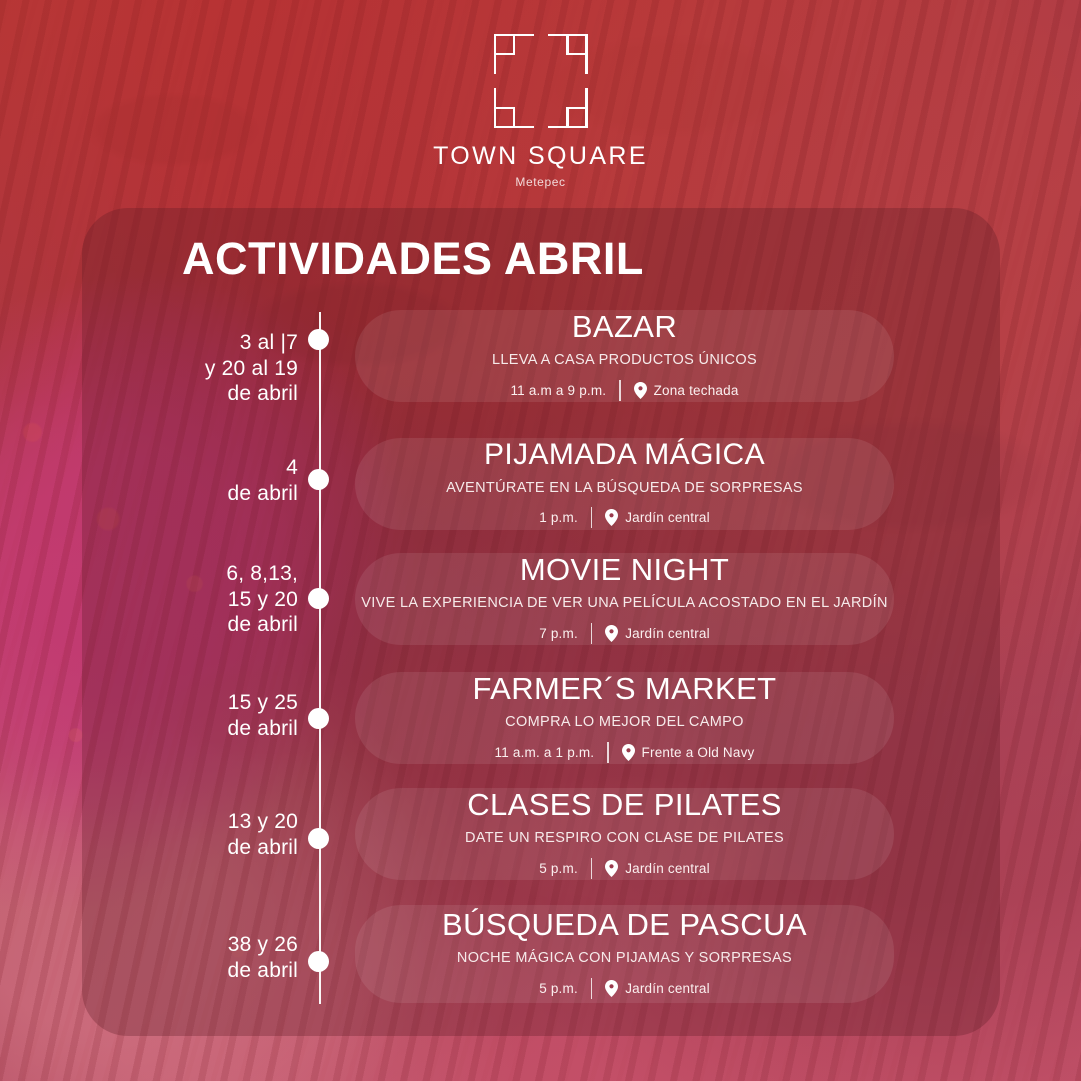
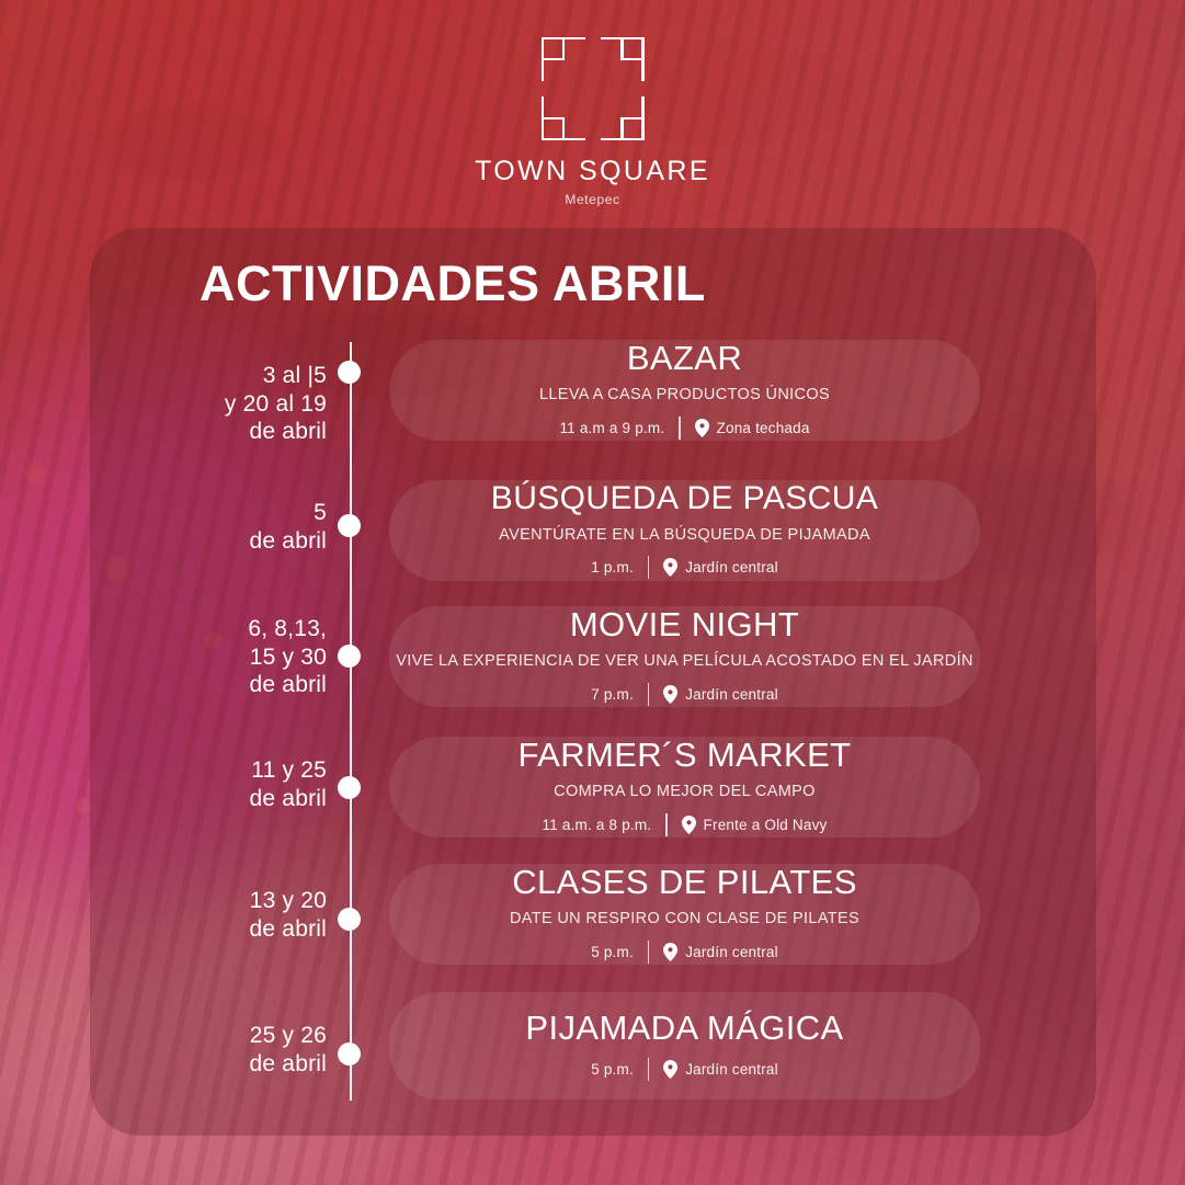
  TOWN SQUARE
  Metepec
  ACTIVIDADES ABRIL
- 3 al |7
+ 3 al |5
  y 20 al 19
  de abril
  BAZAR
  LLEVA A CASA PRODUCTOS ÚNICOS
  11 a.m a 9 p.m.
  Zona techada
- 4
+ 5
  de abril
- PIJAMADA MÁGICA
+ BÚSQUEDA DE PASCUA
- AVENTÚRATE EN LA BÚSQUEDA DE SORPRESAS
+ AVENTÚRATE EN LA BÚSQUEDA DE PIJAMADA
  1 p.m.
  Jardín central
  6, 8,13,
- 15 y 20
+ 15 y 30
  de abril
  MOVIE NIGHT
  VIVE LA EXPERIENCIA DE VER UNA PELÍCULA ACOSTADO EN EL JARDÍN
  7 p.m.
  Jardín central
- 15 y 25
+ 11 y 25
  de abril
  FARMER´S MARKET
  COMPRA LO MEJOR DEL CAMPO
- 11 a.m. a 1 p.m.
+ 11 a.m. a 8 p.m.
  Frente a Old Navy
  13 y 20
  de abril
  CLASES DE PILATES
  DATE UN RESPIRO CON CLASE DE PILATES
  5 p.m.
  Jardín central
- 38 y 26
+ 25 y 26
  de abril
- BÚSQUEDA DE PASCUA
+ PIJAMADA MÁGICA
- NOCHE MÁGICA CON PIJAMAS Y SORPRESAS
  5 p.m.
  Jardín central
